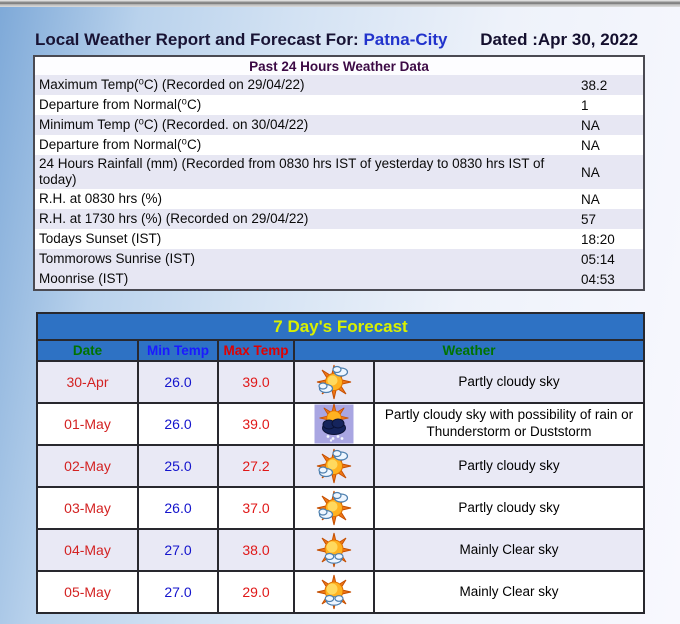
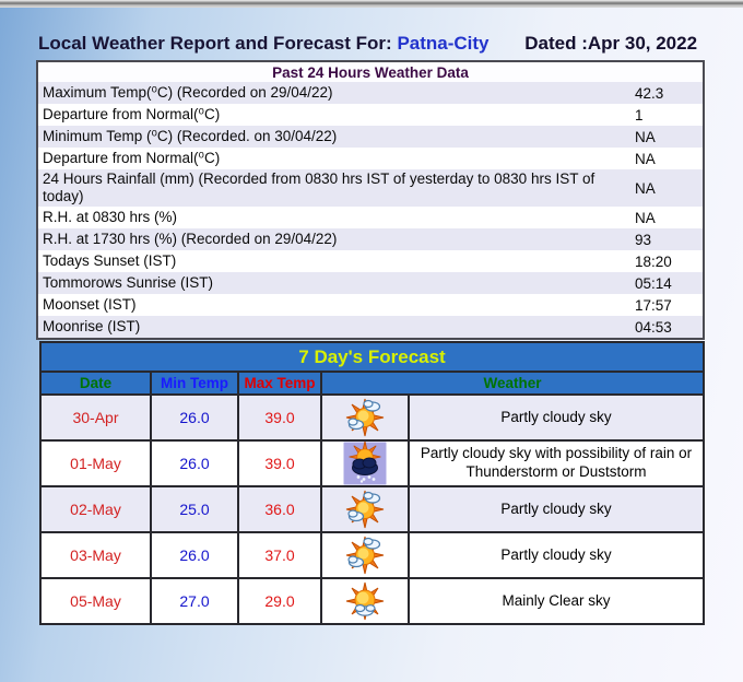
  Local Weather Report and Forecast For: Patna-City Dated :Apr 30, 2022
  Past 24 Hours Weather Data
  Maximum Temp(⁰C) (Recorded on 29/04/22)
- 38.2
+ 42.3
  Departure from Normal(⁰C)
  1
  Minimum Temp (⁰C) (Recorded. on 30/04/22)
  NA
  Departure from Normal(⁰C)
  NA
  24 Hours Rainfall (mm) (Recorded from 0830 hrs IST of yesterday to 0830 hrs IST of today)
  NA
  R.H. at 0830 hrs (%)
  NA
  R.H. at 1730 hrs (%) (Recorded on 29/04/22)
- 57
+ 93
  Todays Sunset (IST)
  18:20
  Tommorows Sunrise (IST)
  05:14
+ Moonset (IST)
+ 17:57
  Moonrise (IST)
  04:53
  7 Day's Forecast
  Date	Min Temp	Max Temp	Weather
  30-Apr	26.0	39.0		Partly cloudy sky
  01-May	26.0	39.0		Partly cloudy sky with possibility of rain or Thunderstorm or Duststorm
- 02-May	25.0	27.2		Partly cloudy sky
+ 02-May	25.0	36.0		Partly cloudy sky
  03-May	26.0	37.0		Partly cloudy sky
- 04-May	27.0	38.0		Mainly Clear sky
  05-May	27.0	29.0		Mainly Clear sky
